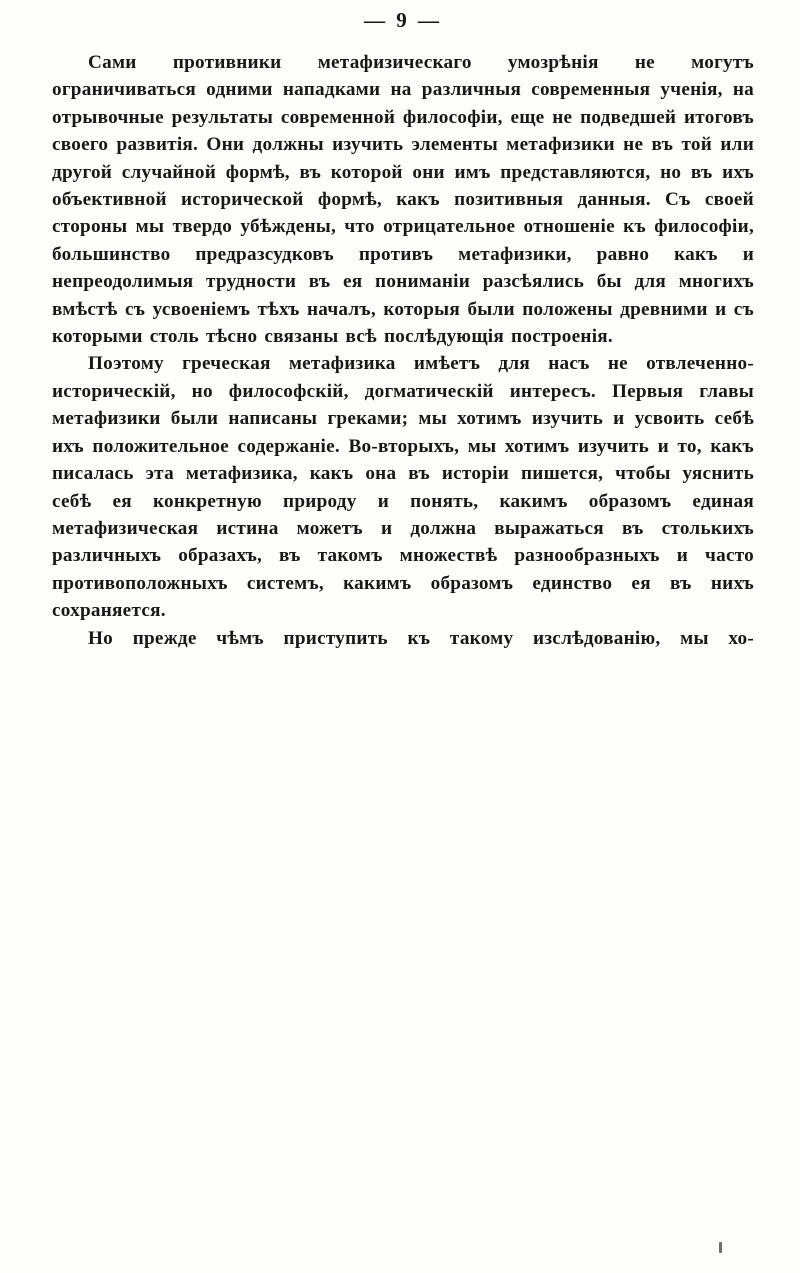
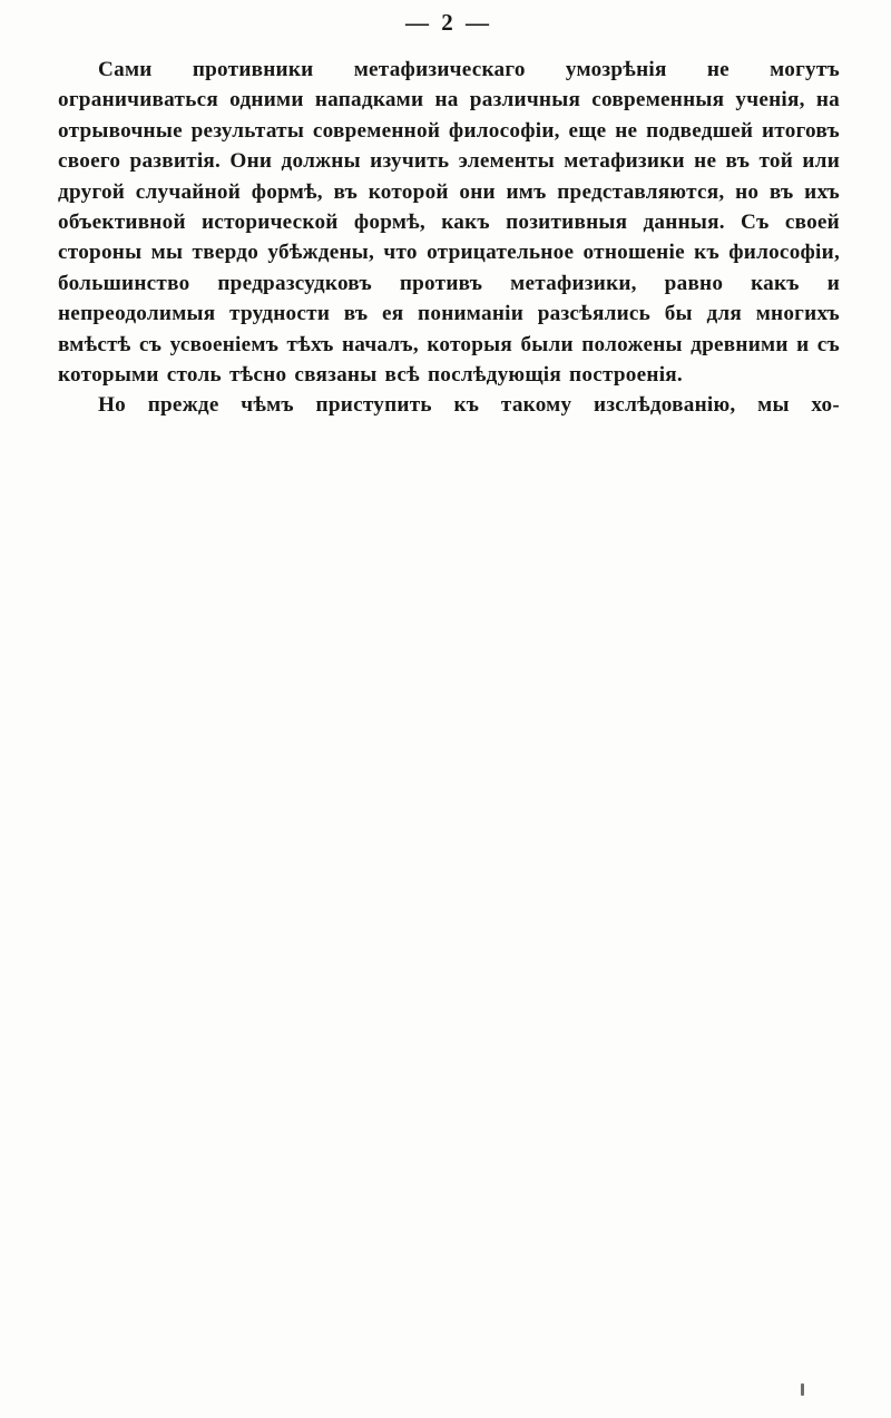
- — 9 —
+ — 2 —
  Сами противники метафизическаго умозрѣнія не могутъ ограничиваться одними нападками на различныя современныя ученія, на отрывочные результаты современной философіи, еще не подведшей итоговъ своего развитія. Они должны изучить элементы метафизики не въ той или другой случайной формѣ, въ которой они имъ представляются, но въ ихъ объективной исторической формѣ, какъ позитивныя данныя. Съ своей стороны мы твердо убѣждены, что отрицательное отношеніе къ философіи, большинство предразсудковъ противъ метафизики, равно какъ и непреодолимыя трудности въ ея пониманіи разсѣялись бы для многихъ вмѣстѣ съ усвоеніемъ тѣхъ началъ, которыя были положены древними и съ которыми столь тѣсно связаны всѣ послѣдующія построенія.
- Поэтому греческая метафизика имѣетъ для насъ не отвлеченно-историческій, но философскій, догматическій интересъ. Первыя главы метафизики были написаны греками; мы хотимъ изучить и усвоить себѣ ихъ положительное содержаніе. Во-вторыхъ, мы хотимъ изучить и то, какъ писалась эта метафизика, какъ она въ исторіи пишется, чтобы уяснить себѣ ея конкретную природу и понять, какимъ образомъ единая метафизическая истина можетъ и должна выражаться въ столькихъ различныхъ образахъ, въ такомъ множествѣ разнообразныхъ и часто противоположныхъ системъ, какимъ образомъ единство ея въ нихъ сохраняется.
  Но прежде чѣмъ приступить къ такому изслѣдованію, мы хо-
